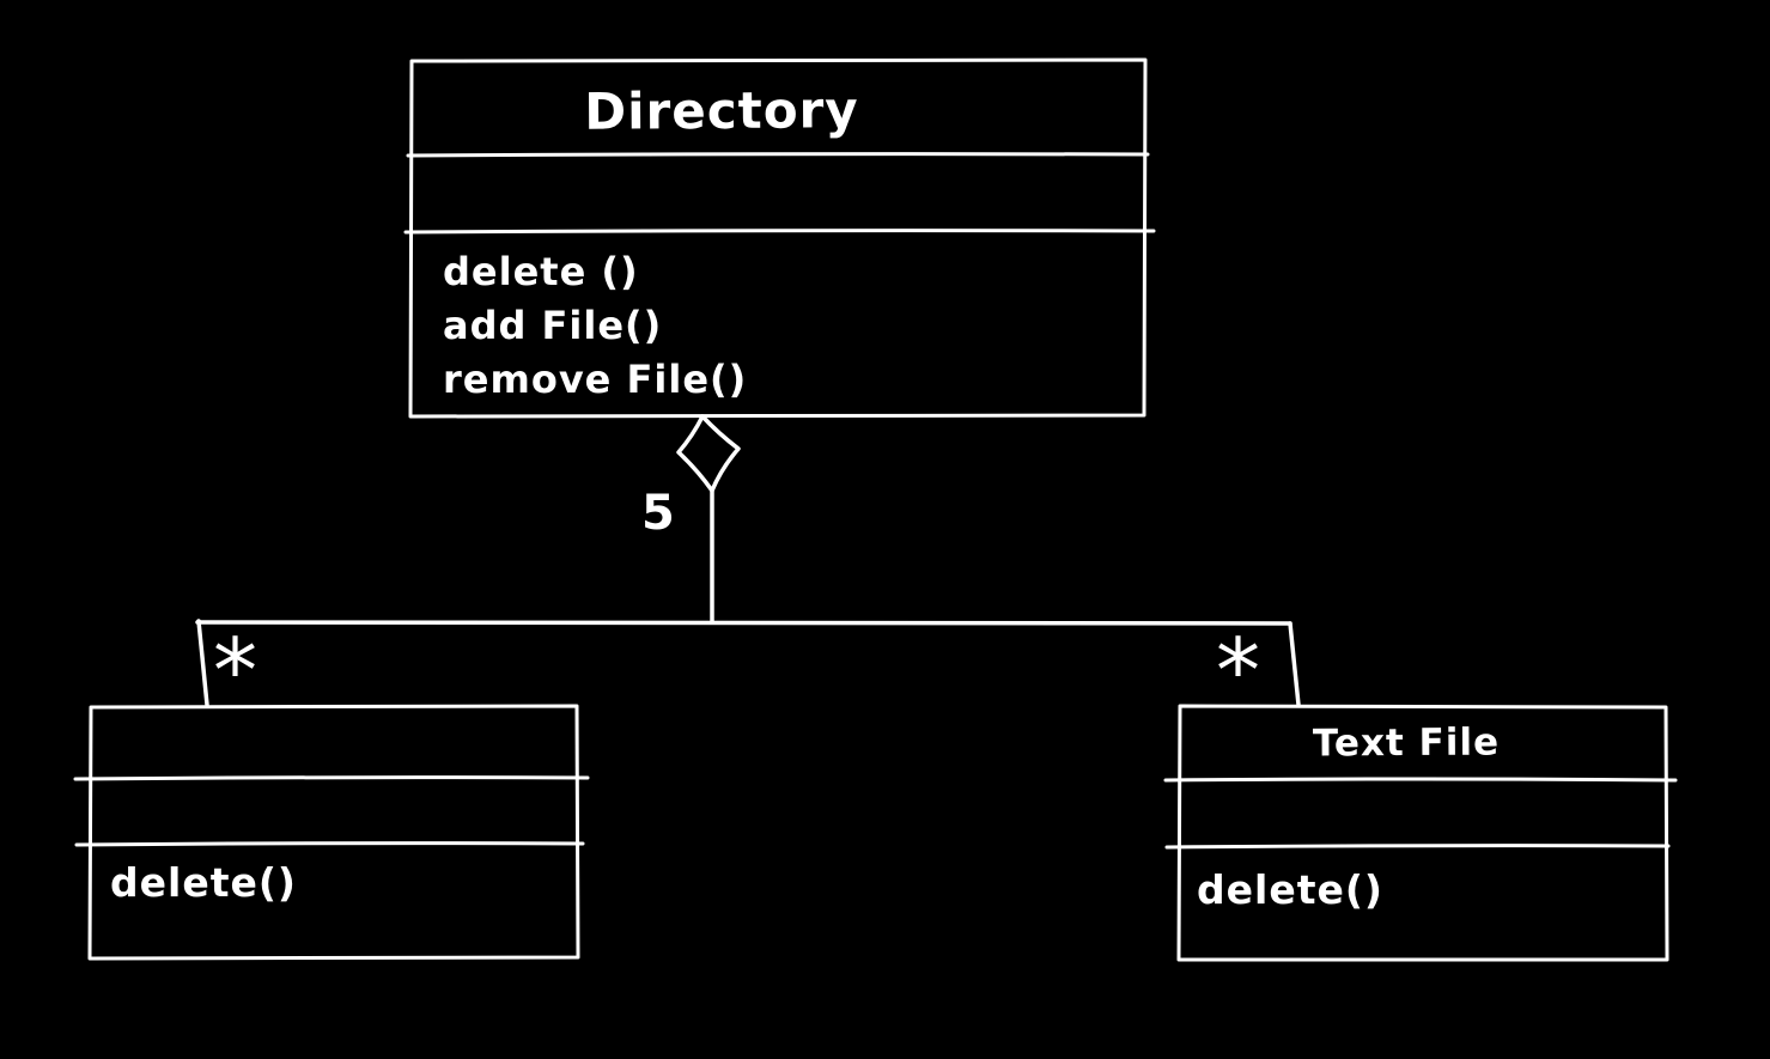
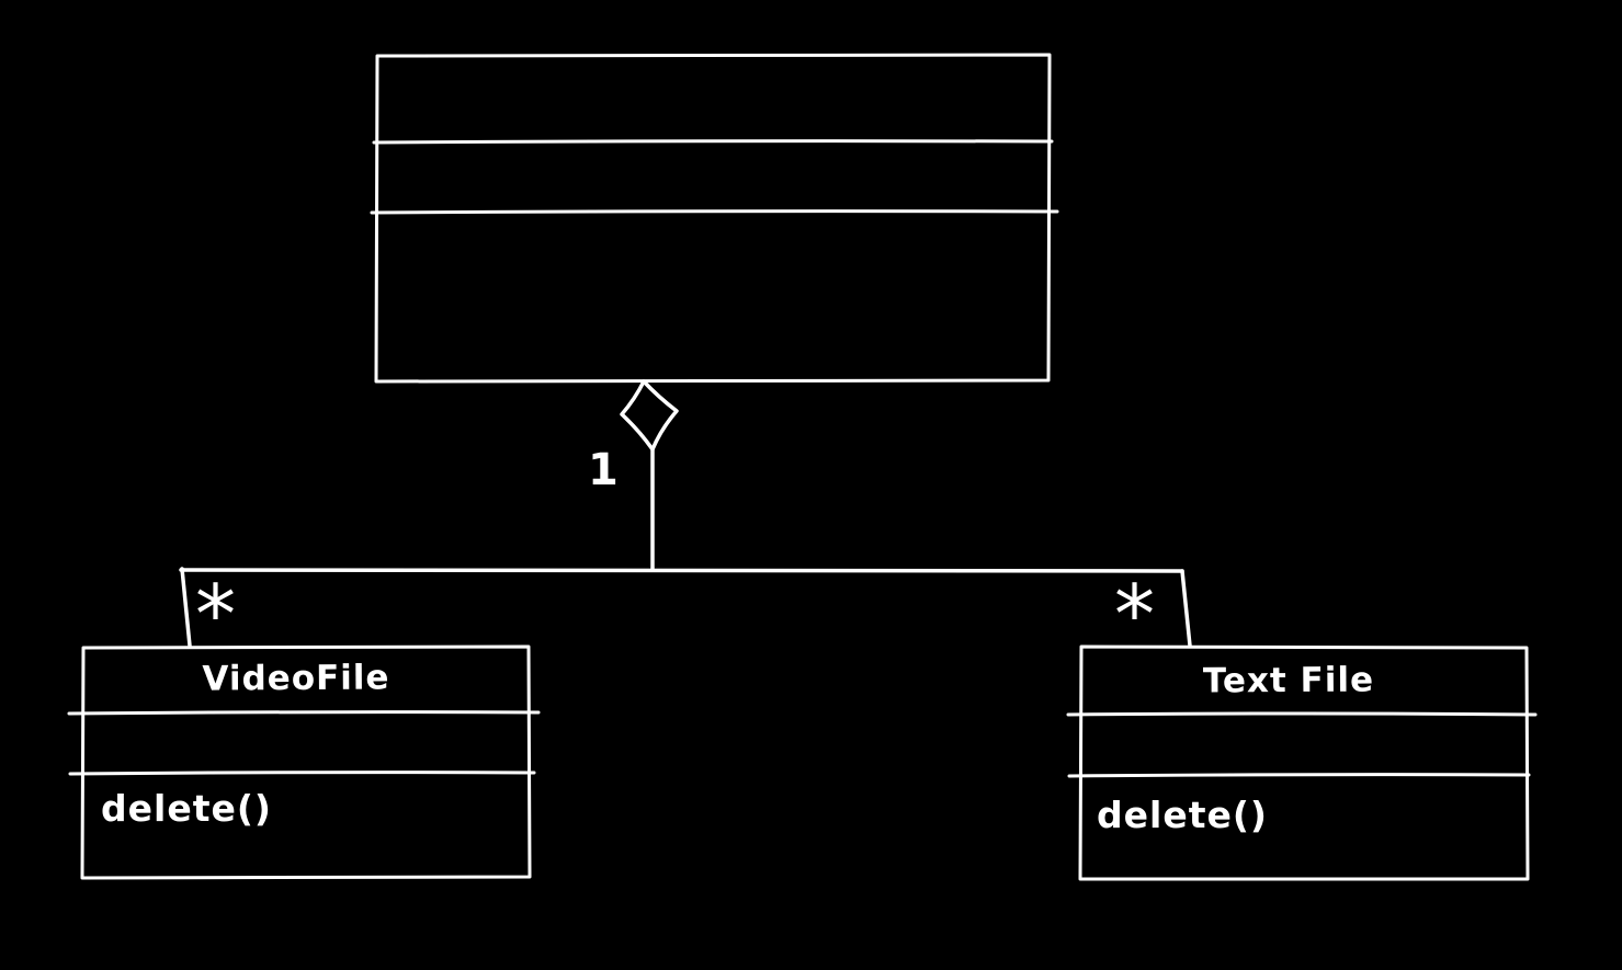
- Directory
- delete ()
- add File()
- remove File()
- 5
+ 1
  *
  *
+ VideoFile
  delete()
  Text File
  delete()
